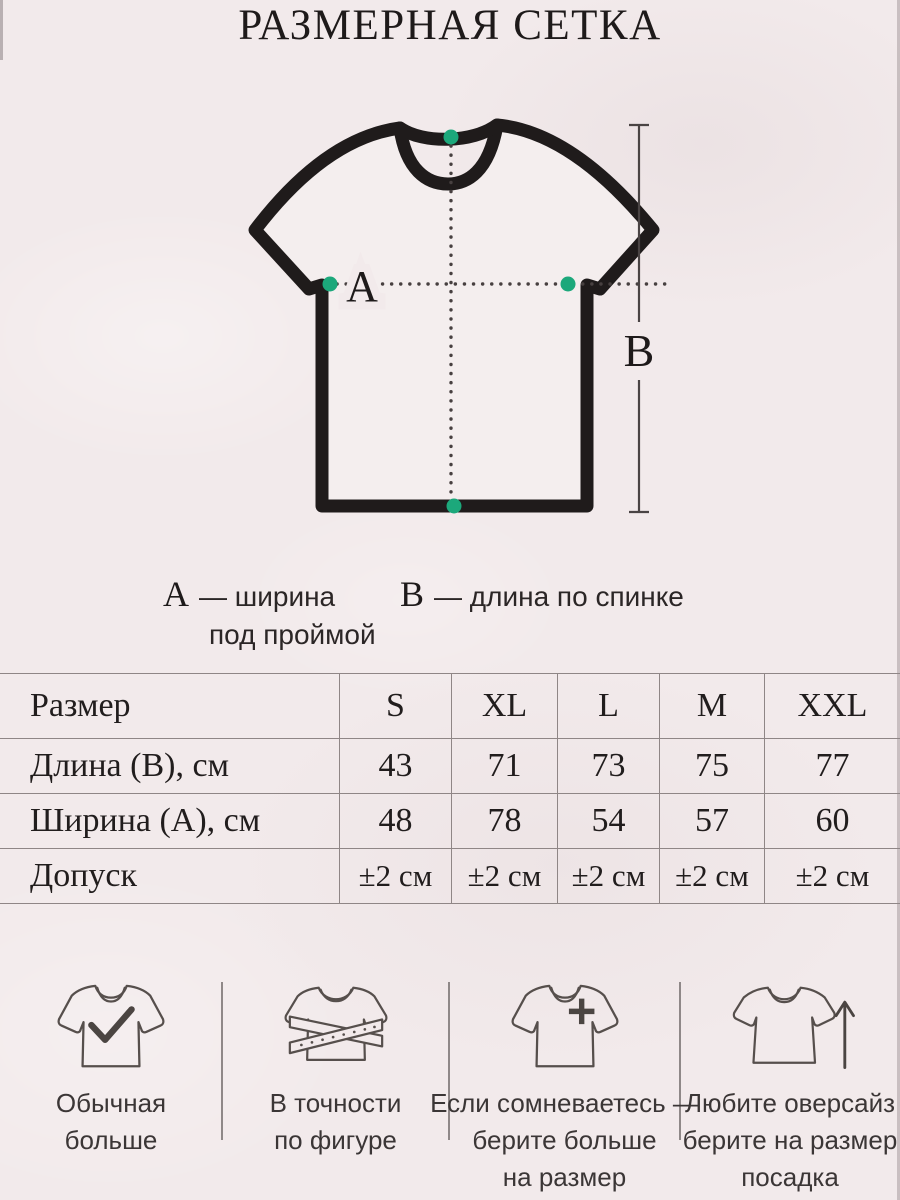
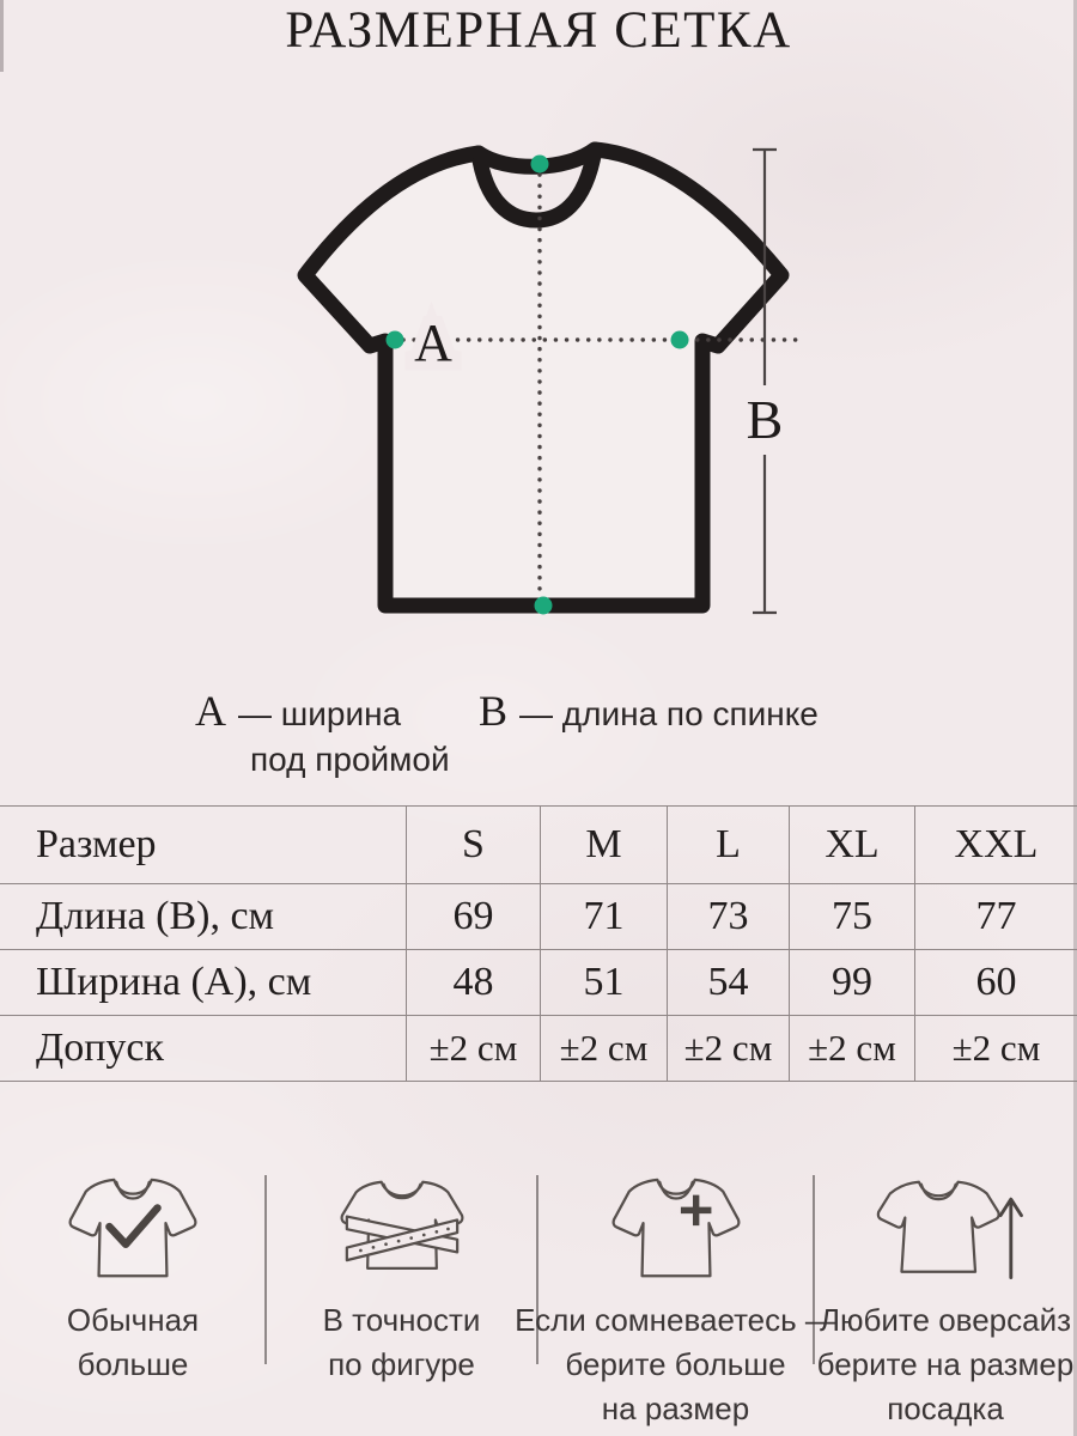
  РАЗМЕРНАЯ СЕТКА
  A
  B
  A
  — ширина
  под проймой
  B
  — длина по спинке
  Размер
  S
- XL
+ M
  L
- M
+ XL
  XXL
  Длина (B), см
- 43
+ 69
  71
  73
  75
  77
  Ширина (A), см
  48
- 78
+ 51
  54
- 57
+ 99
  60
  Допуск
  ±2 см
  ±2 см
  ±2 см
  ±2 см
  ±2 см
  Обычная
  больше
  В точности
  по фигуре
  Если сомневаетесь —
  берите больше
  на размер
  Любите оверсайз
  берите на размер
  посадка
